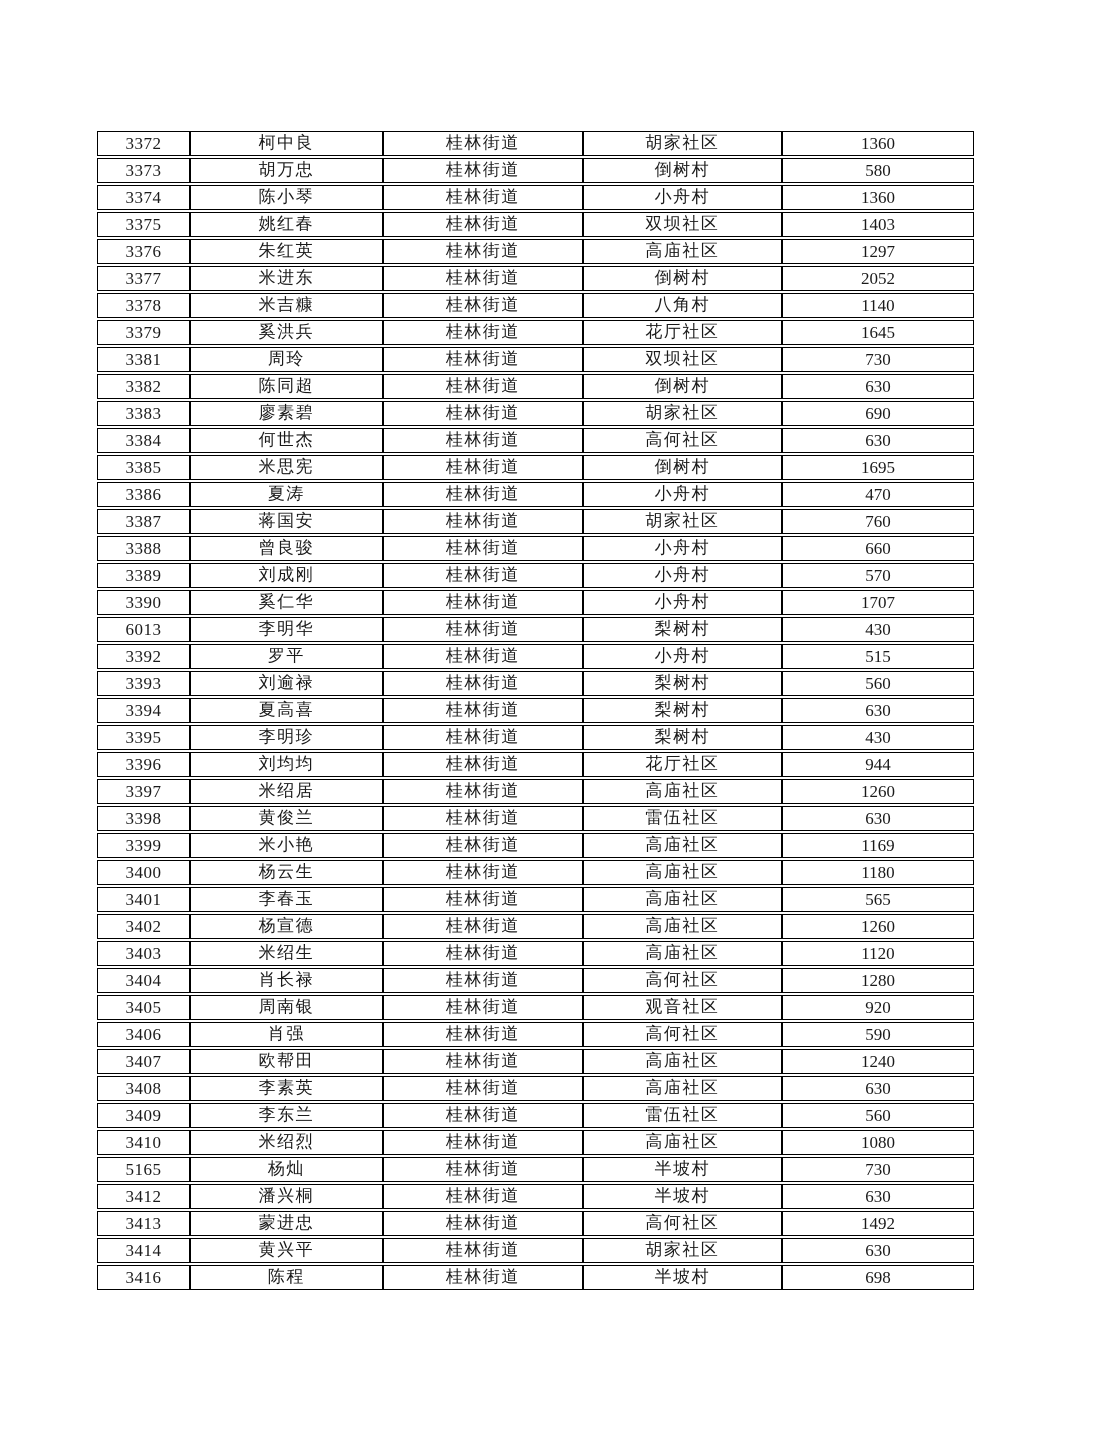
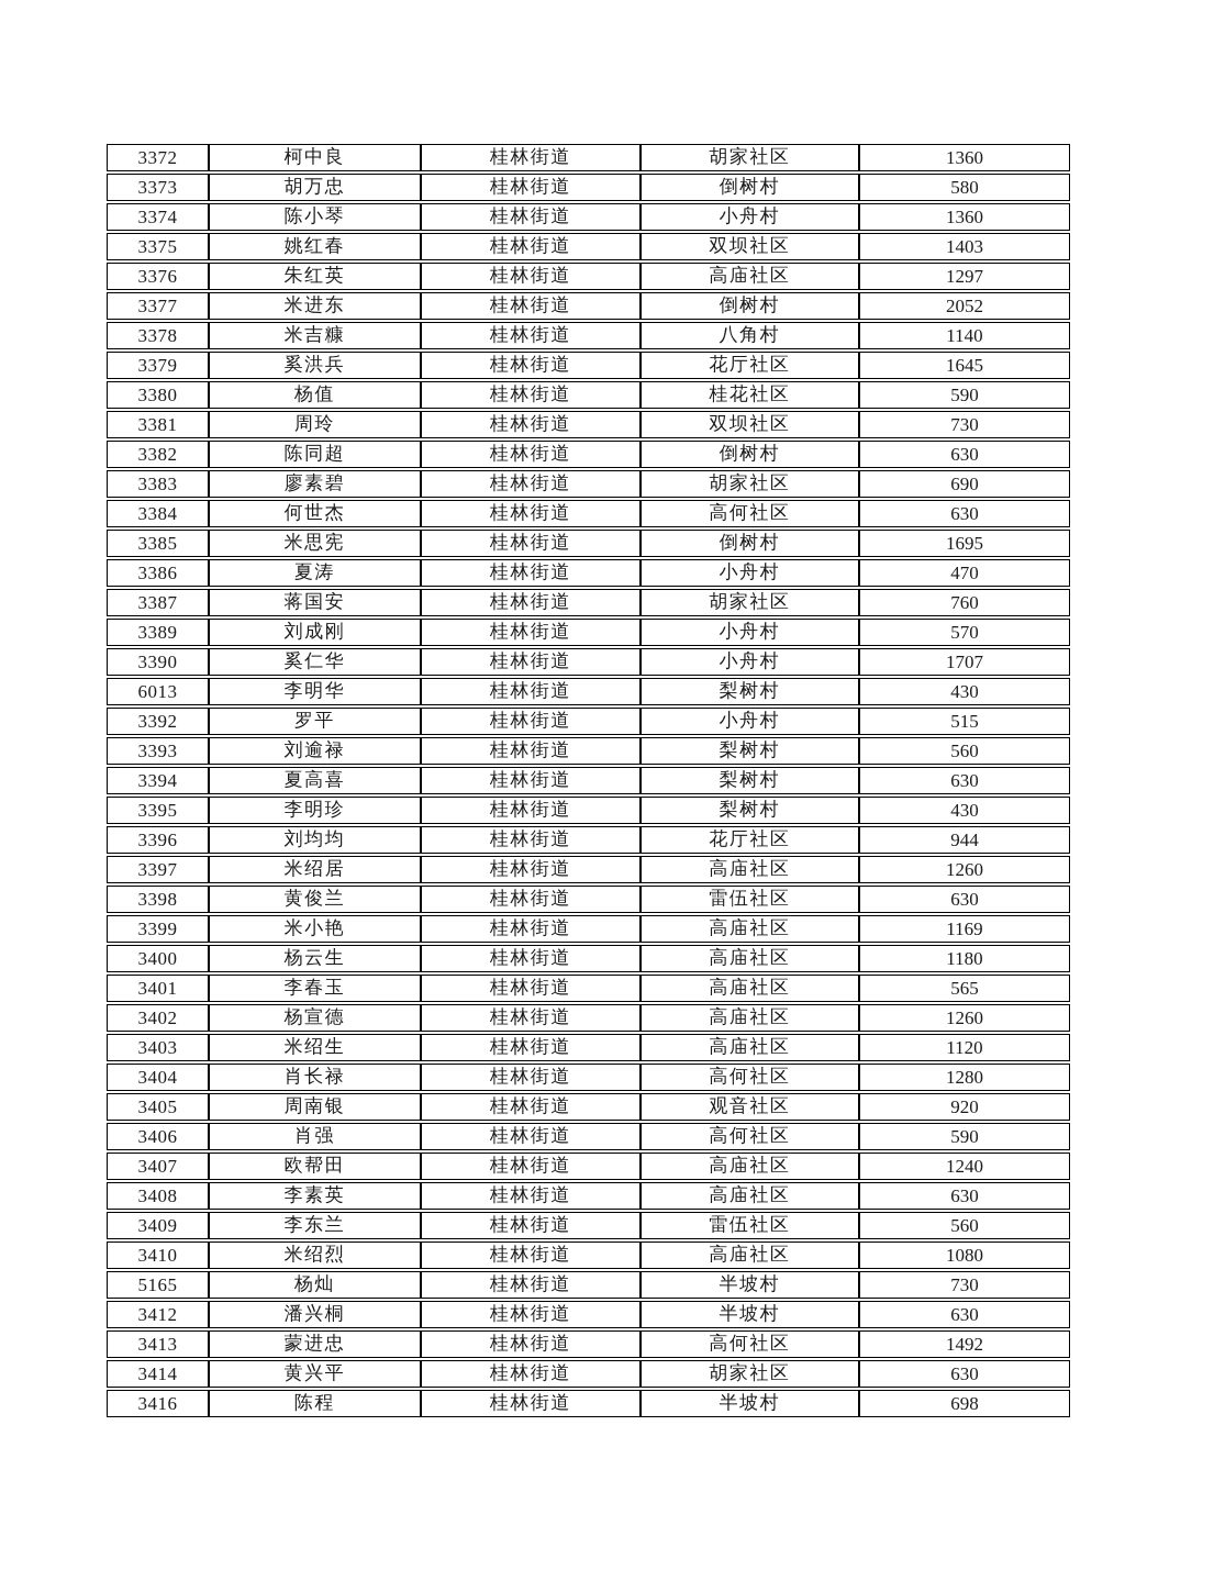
  3372	柯中良	桂林街道	胡家社区	1360
  3373	胡万忠	桂林街道	倒树村	580
  3374	陈小琴	桂林街道	小舟村	1360
  3375	姚红春	桂林街道	双坝社区	1403
  3376	朱红英	桂林街道	高庙社区	1297
  3377	米进东	桂林街道	倒树村	2052
  3378	米吉糠	桂林街道	八角村	1140
  3379	奚洪兵	桂林街道	花厅社区	1645
+ 3380	杨值	桂林街道	桂花社区	590
  3381	周玲	桂林街道	双坝社区	730
  3382	陈同超	桂林街道	倒树村	630
  3383	廖素碧	桂林街道	胡家社区	690
  3384	何世杰	桂林街道	高何社区	630
  3385	米思宪	桂林街道	倒树村	1695
  3386	夏涛	桂林街道	小舟村	470
  3387	蒋国安	桂林街道	胡家社区	760
- 3388	曾良骏	桂林街道	小舟村	660
  3389	刘成刚	桂林街道	小舟村	570
  3390	奚仁华	桂林街道	小舟村	1707
  6013	李明华	桂林街道	梨树村	430
  3392	罗平	桂林街道	小舟村	515
  3393	刘逾禄	桂林街道	梨树村	560
  3394	夏高喜	桂林街道	梨树村	630
  3395	李明珍	桂林街道	梨树村	430
  3396	刘均均	桂林街道	花厅社区	944
  3397	米绍居	桂林街道	高庙社区	1260
  3398	黄俊兰	桂林街道	雷伍社区	630
  3399	米小艳	桂林街道	高庙社区	1169
  3400	杨云生	桂林街道	高庙社区	1180
  3401	李春玉	桂林街道	高庙社区	565
  3402	杨宣德	桂林街道	高庙社区	1260
  3403	米绍生	桂林街道	高庙社区	1120
  3404	肖长禄	桂林街道	高何社区	1280
  3405	周南银	桂林街道	观音社区	920
  3406	肖强	桂林街道	高何社区	590
  3407	欧帮田	桂林街道	高庙社区	1240
  3408	李素英	桂林街道	高庙社区	630
  3409	李东兰	桂林街道	雷伍社区	560
  3410	米绍烈	桂林街道	高庙社区	1080
  5165	杨灿	桂林街道	半坡村	730
  3412	潘兴桐	桂林街道	半坡村	630
  3413	蒙进忠	桂林街道	高何社区	1492
  3414	黄兴平	桂林街道	胡家社区	630
  3416	陈程	桂林街道	半坡村	698
